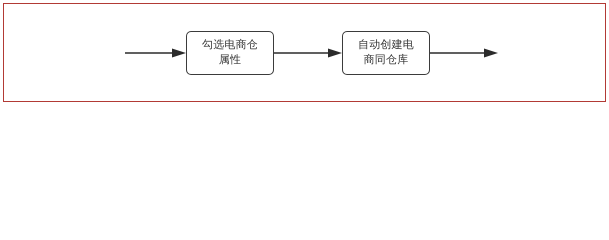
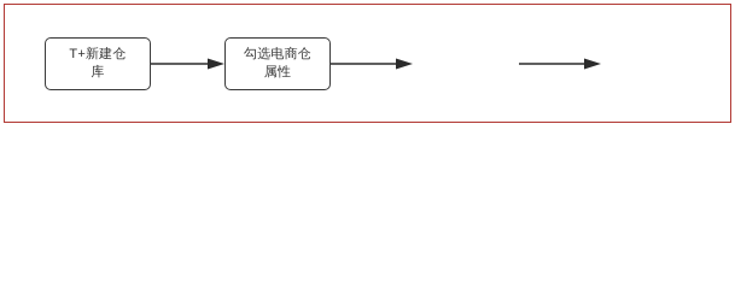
+ T+新建仓
+ 库
  勾选电商仓
  属性
- 自动创建电
- 商同仓库
